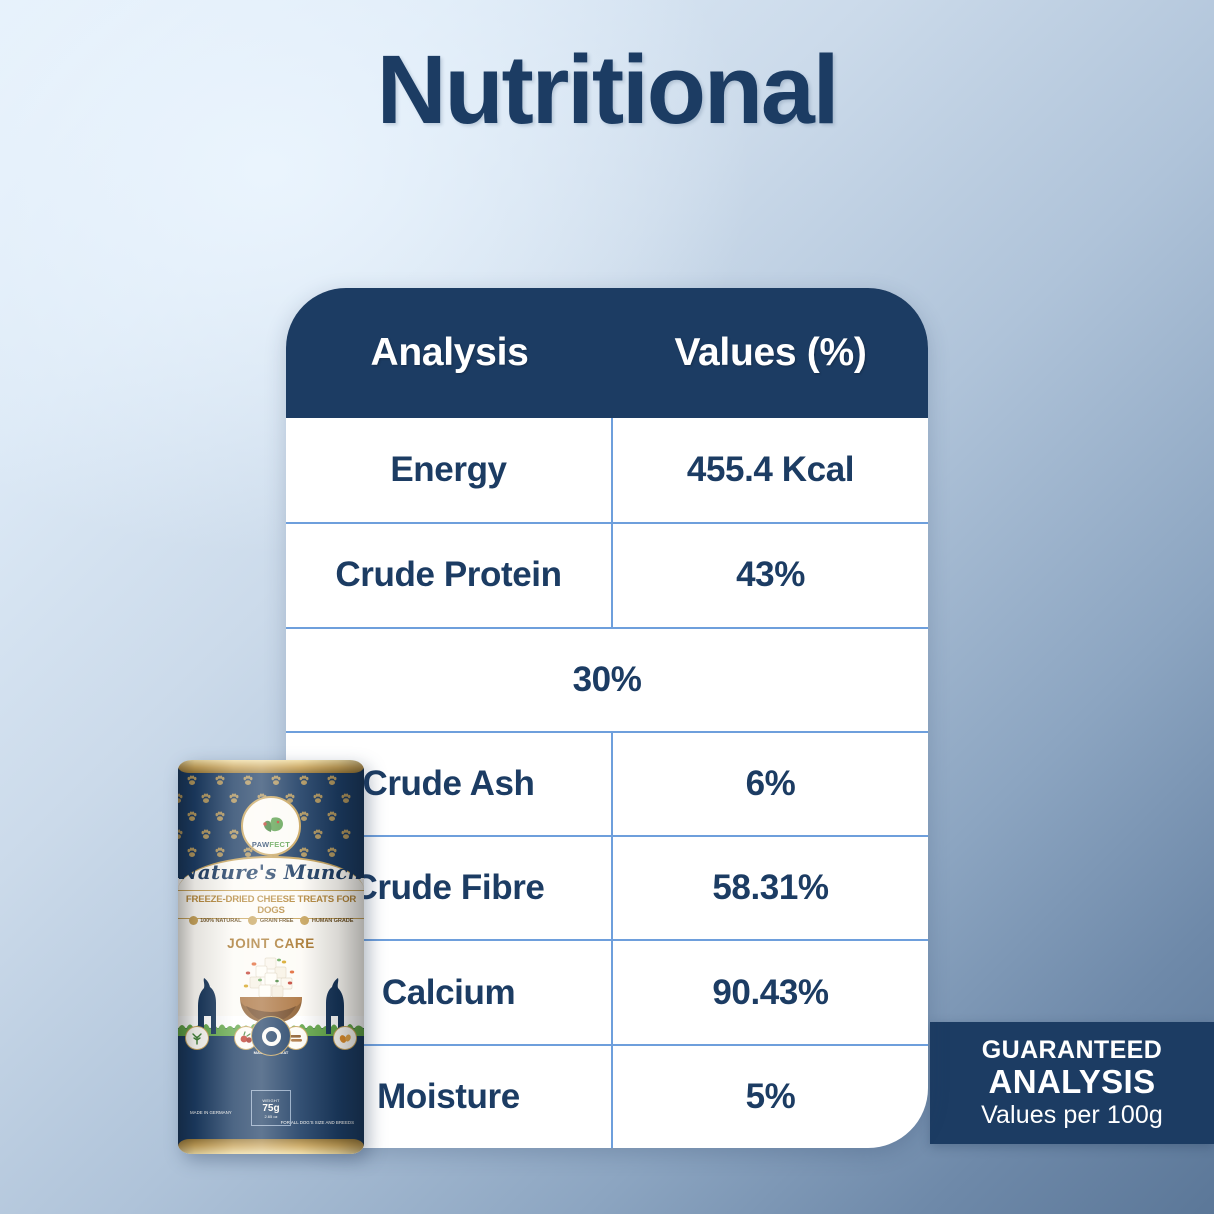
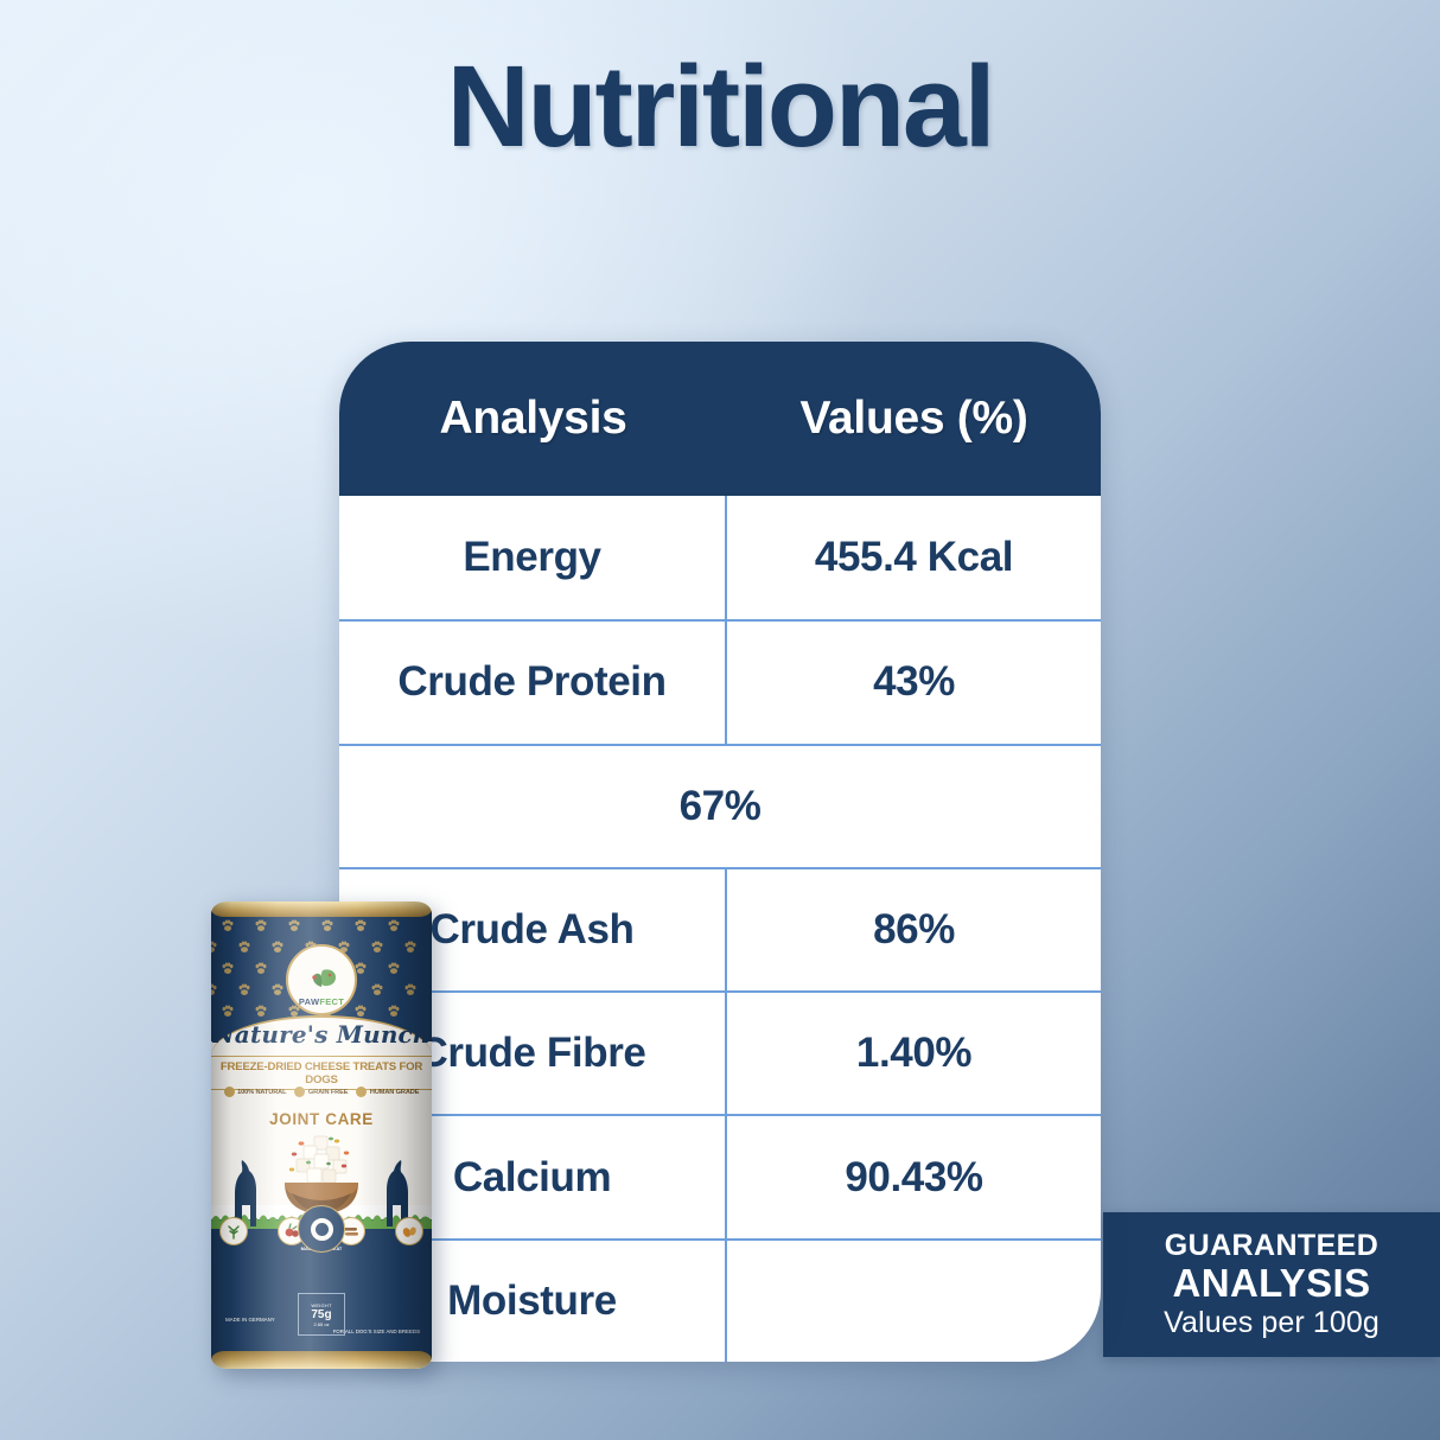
  Nutritional
  GUARANTEED
  ANALYSIS
  Values per 100g
  Analysis
  Values (%)
  Energy
  455.4 Kcal
  Crude Protein
  43%
- 30%
+ 67%
  Crude Ash
- 6%
+ 86%
  Crude Fibre
- 58.31%
+ 1.40%
  Calcium
  90.43%
  Moisture
- 5%
